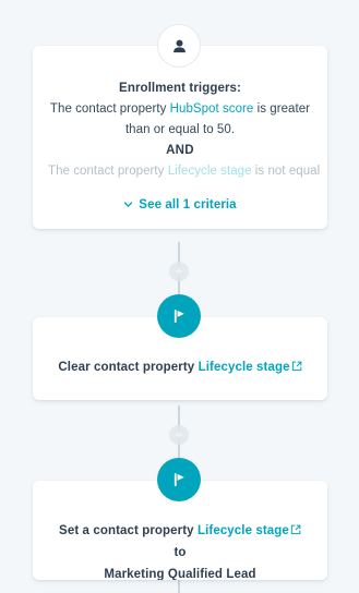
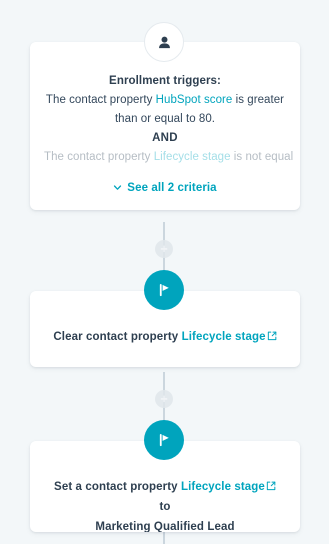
  Enrollment triggers:
  The contact property HubSpot score is greater
- than or equal to 50.
+ than or equal to 80.
  AND
  The contact property Lifecycle stage is not equal
- See all 1 criteria
+ See all 2 criteria
  Clear contact property Lifecycle stage
  Set a contact property Lifecycle stage to
  Marketing Qualified Lead
